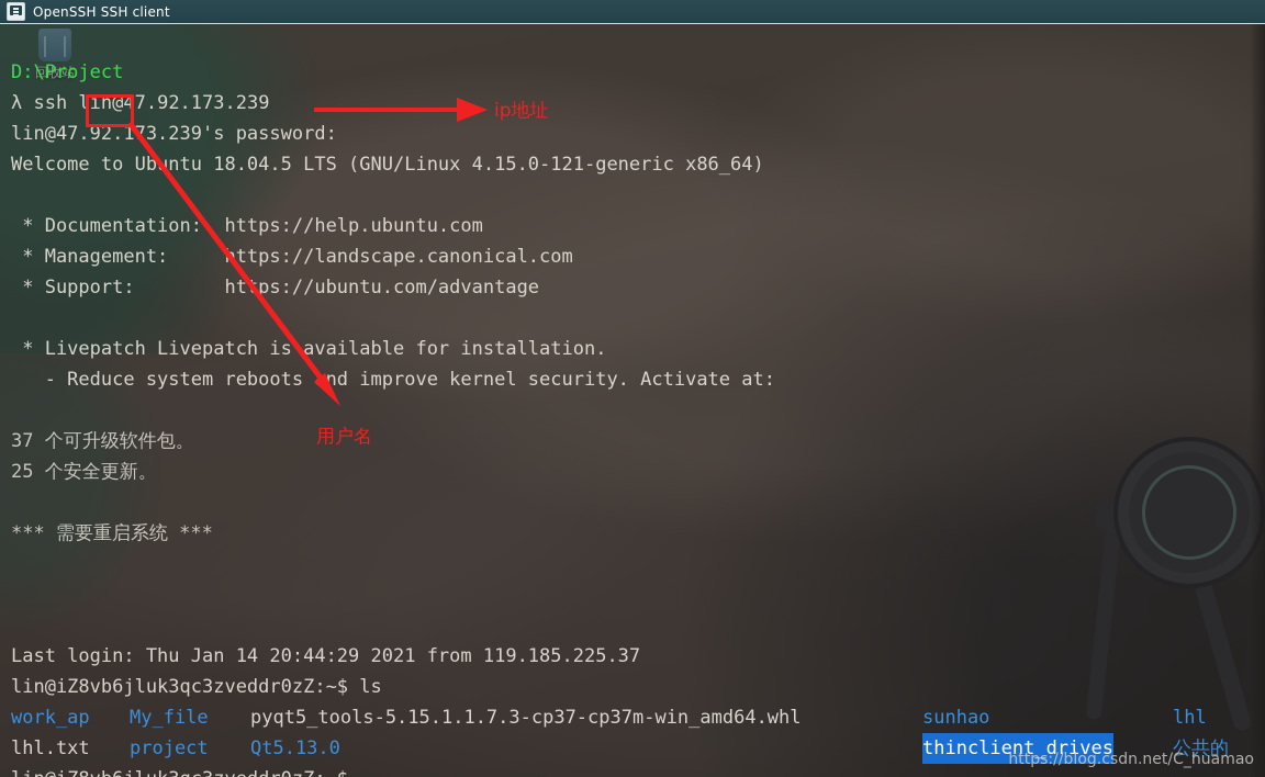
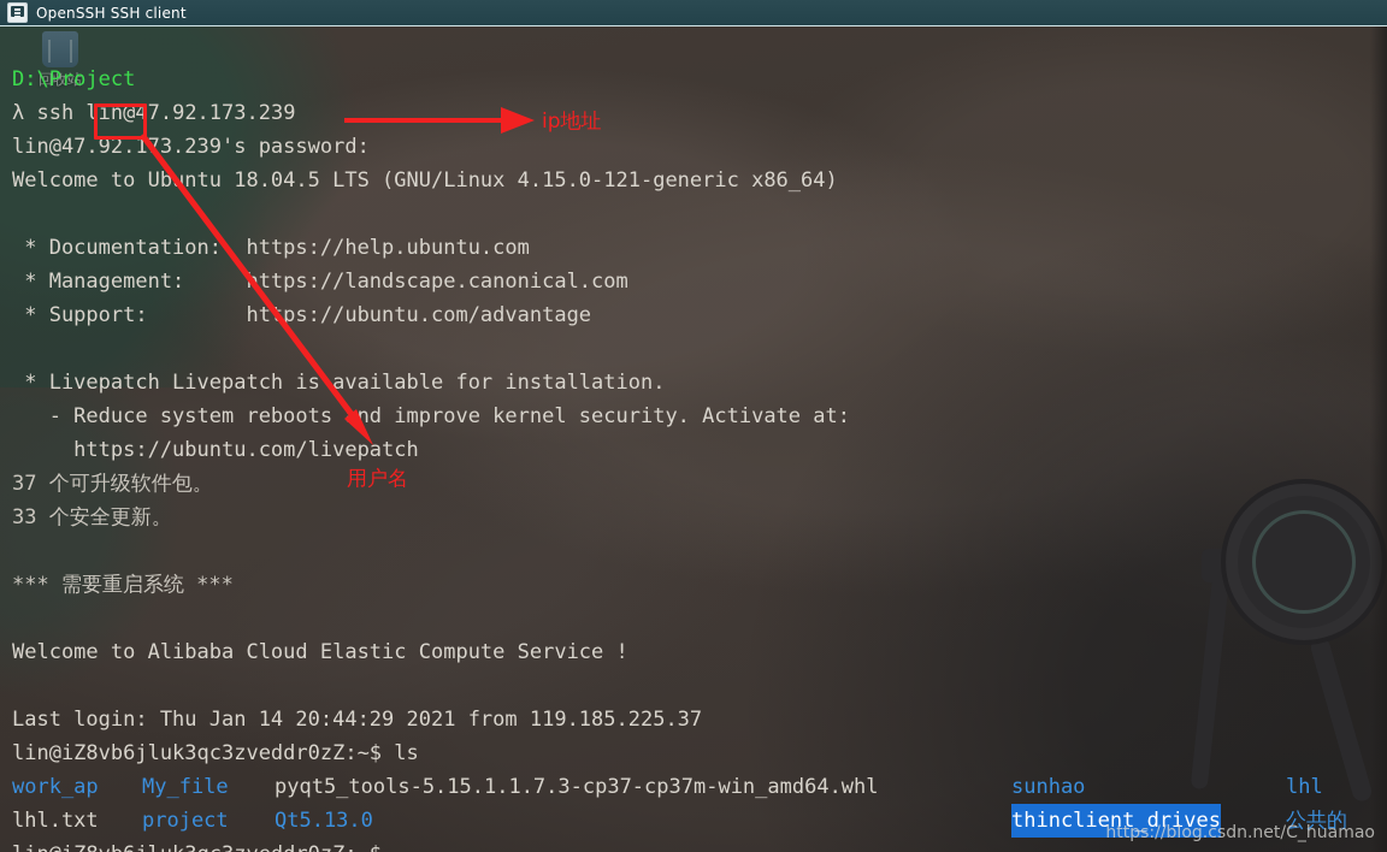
  回收站
  OpenSSH SSH client
  D:\Project
  λ ssh lin@47.92.173.239
  lin@47.92.13.239's password:
  Welcome to Ubntu 18.04.5 LTS (GNU/Linux 4.15.0-121-generic x86_64)
  * Documentation: https://help.ubuntu.com
  * Management:ttps://landscape.canonical.com
  * Support: htps://ubuntu.com/advantage
  * Livepatch Livepatch is available for installation.
  - Reduce system rebootsnd improve kernel security. Activate at:
+ https://ubuntu.com/livepatch
  37 个可升级软件包。
- 25 个安全更新。
+ 33 个安全更新。
  *** 需要重启系统 ***
+ Welcome to Alibaba Cloud Elastic Compute Service !
  Last login: Thu Jan 14 20:44:29 2021 from 119.185.225.37
  lin@iZ8vb6jluk3qc3zveddr0zZ:~$ ls
  work_ap
  My_file
  pyqt5_tools-5.15.1.1.7.3-cp37-cp37m-win_amd64.whl
  sunhao
  lhl
  lhl.txt
  project
  Qt5.13.0
  thinclient_drives
  公共的
  ip地址
  用户名
  https://blog.csdn.net/C_huamao
